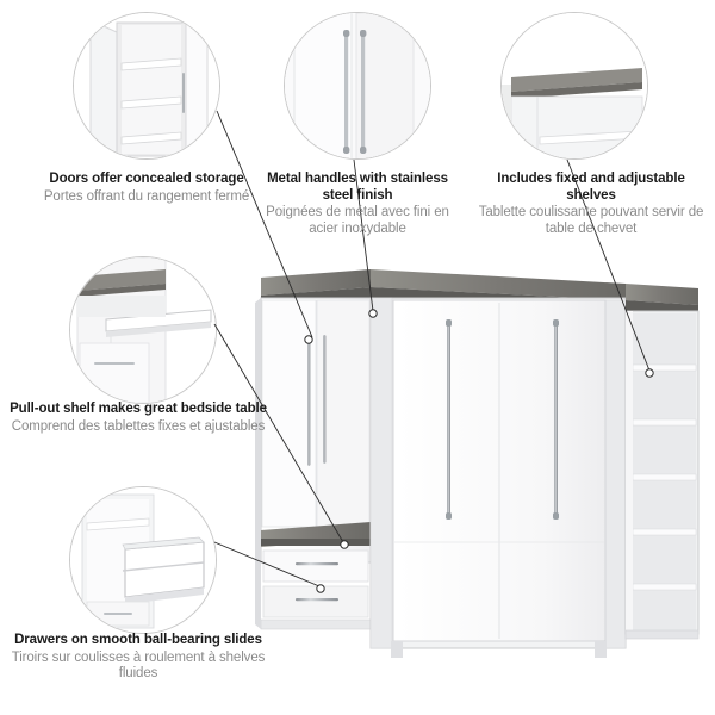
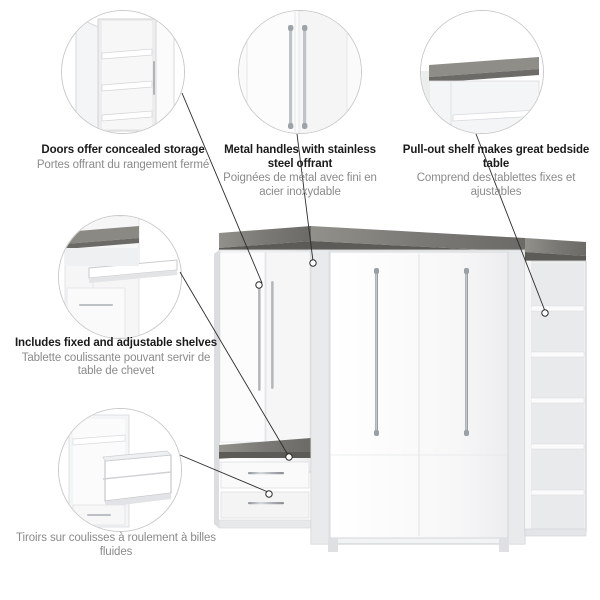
  Doors offer concealed storage
  Portes offrant du rangement fermé
- Metal handles with stainless steel finish
+ Metal handles with stainless steel offrant
  Poignées de métal avec fini en acier inoxydable
- Includes fixed and adjustable shelves
+ Pull-out shelf makes great bedside table
- Tablette coulissante pouvant servir de table de chevet
+ Comprend des tablettes fixes et ajustables
- Pull-out shelf makes great bedside table
+ Includes fixed and adjustable shelves
- Comprend des tablettes fixes et ajustables
+ Tablette coulissante pouvant servir de table de chevet
- Drawers on smooth ball-bearing slides
- Tiroirs sur coulisses à roulement à shelves fluides
+ Tiroirs sur coulisses à roulement à billes fluides
